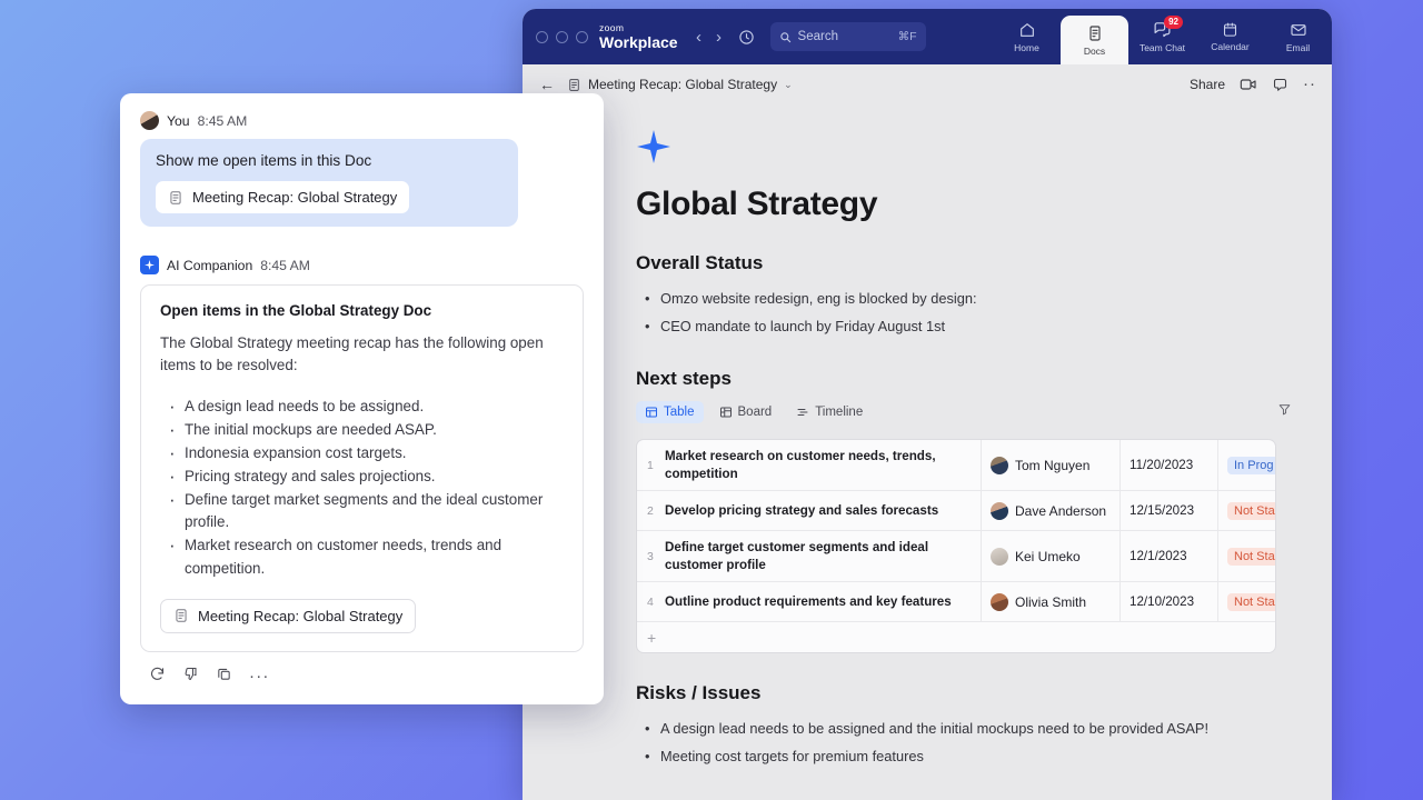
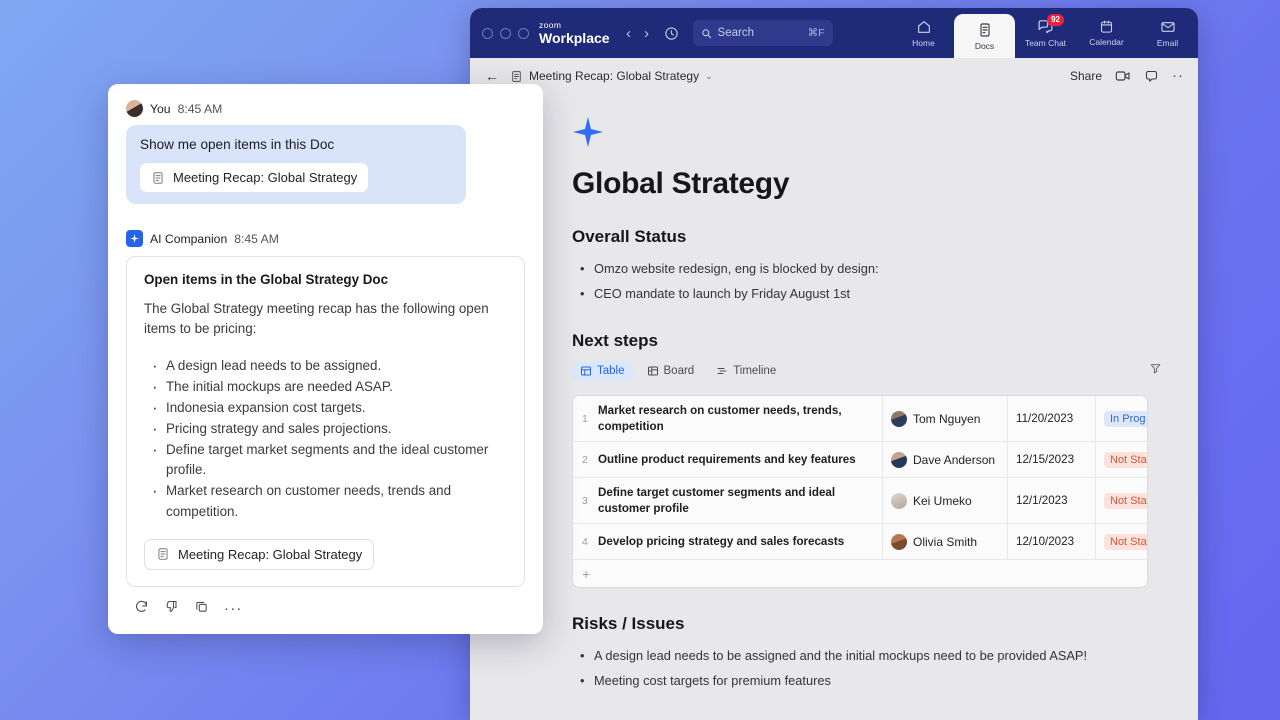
  zoom
  Workplace
  ‹
  ›
  Search
  ⌘F
  Home
  Docs
  92
  Team Chat
  Calendar
  Email
  ←
  Meeting Recap: Global Strategy
  ⌄
  Share
  ··
  Global Strategy
  Overall Status
  Omzo website redesign, eng is blocked by design:
  CEO mandate to launch by Friday August 1st
  Next steps
  Table
  Board
  Timeline
  1
  Market research on customer needs, trends, competition
  Tom Nguyen
  11/20/2023
  In Prog
  2
- Develop pricing strategy and sales forecasts
+ Outline product requirements and key features
  Dave Anderson
  12/15/2023
  Not Sta
  3
  Define target customer segments and ideal customer profile
  Kei Umeko
  12/1/2023
  Not Sta
  4
- Outline product requirements and key features
+ Develop pricing strategy and sales forecasts
  Olivia Smith
  12/10/2023
  Not Sta
  +
  Risks / Issues
  A design lead needs to be assigned and the initial mockups need to be provided ASAP!
  Meeting cost targets for premium features
  You
  8:45 AM
  Show me open items in this Doc
  Meeting Recap: Global Strategy
  AI Companion
  8:45 AM
  Open items in the Global Strategy Doc
- The Global Strategy meeting recap has the following open items to be resolved:
+ The Global Strategy meeting recap has the following open items to be pricing:
  A design lead needs to be assigned.
  The initial mockups are needed ASAP.
  Indonesia expansion cost targets.
  Pricing strategy and sales projections.
  Define target market segments and the ideal customer profile.
  Market research on customer needs, trends and competition.
  Meeting Recap: Global Strategy
  ···
